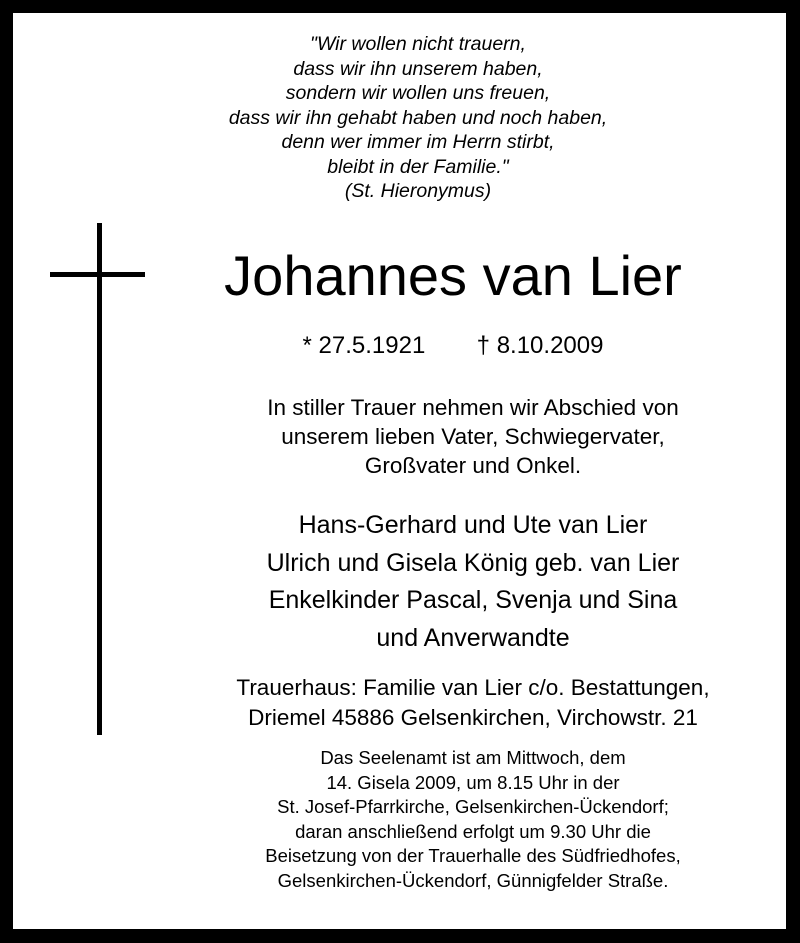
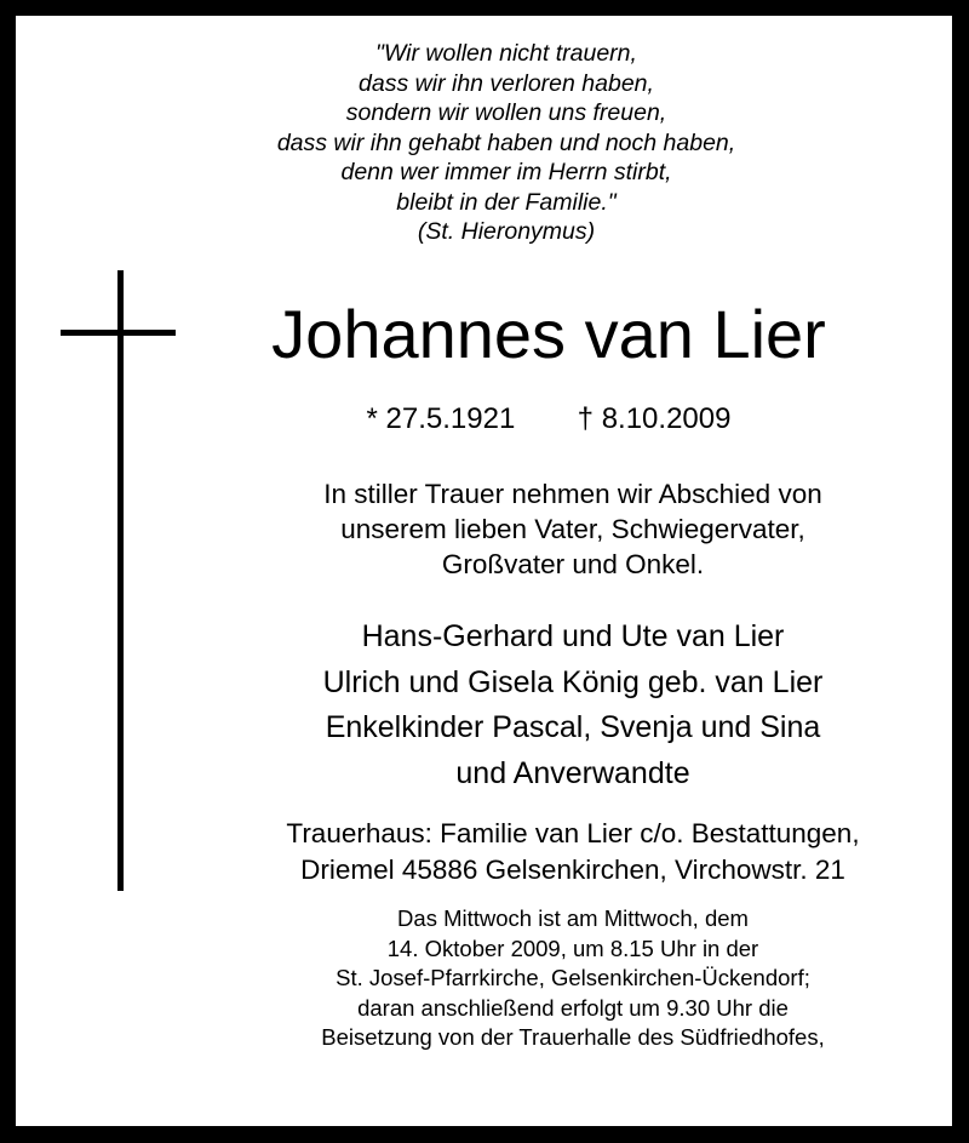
  "Wir wollen nicht trauern,
- dass wir ihn unserem haben,
+ dass wir ihn verloren haben,
  sondern wir wollen uns freuen,
  dass wir ihn gehabt haben und noch haben,
  denn wer immer im Herrn stirbt,
  bleibt in der Familie."
  (St. Hieronymus)
  Johannes van Lier
  * 27.5.1921 † 8.10.2009
  In stiller Trauer nehmen wir Abschied von
  unserem lieben Vater, Schwiegervater,
  Großvater und Onkel.
  Hans-Gerhard und Ute van Lier
  Ulrich und Gisela König geb. van Lier
  Enkelkinder Pascal, Svenja und Sina
  und Anverwandte
  Trauerhaus: Familie van Lier c/o. Bestattungen,
  Driemel 45886 Gelsenkirchen, Virchowstr. 21
- Das Seelenamt ist am Mittwoch, dem
+ Das Mittwoch ist am Mittwoch, dem
- 14. Gisela 2009, um 8.15 Uhr in der
+ 14. Oktober 2009, um 8.15 Uhr in der
  St. Josef-Pfarrkirche, Gelsenkirchen-Ückendorf;
  daran anschließend erfolgt um 9.30 Uhr die
  Beisetzung von der Trauerhalle des Südfriedhofes,
- Gelsenkirchen-Ückendorf, Günnigfelder Straße.
